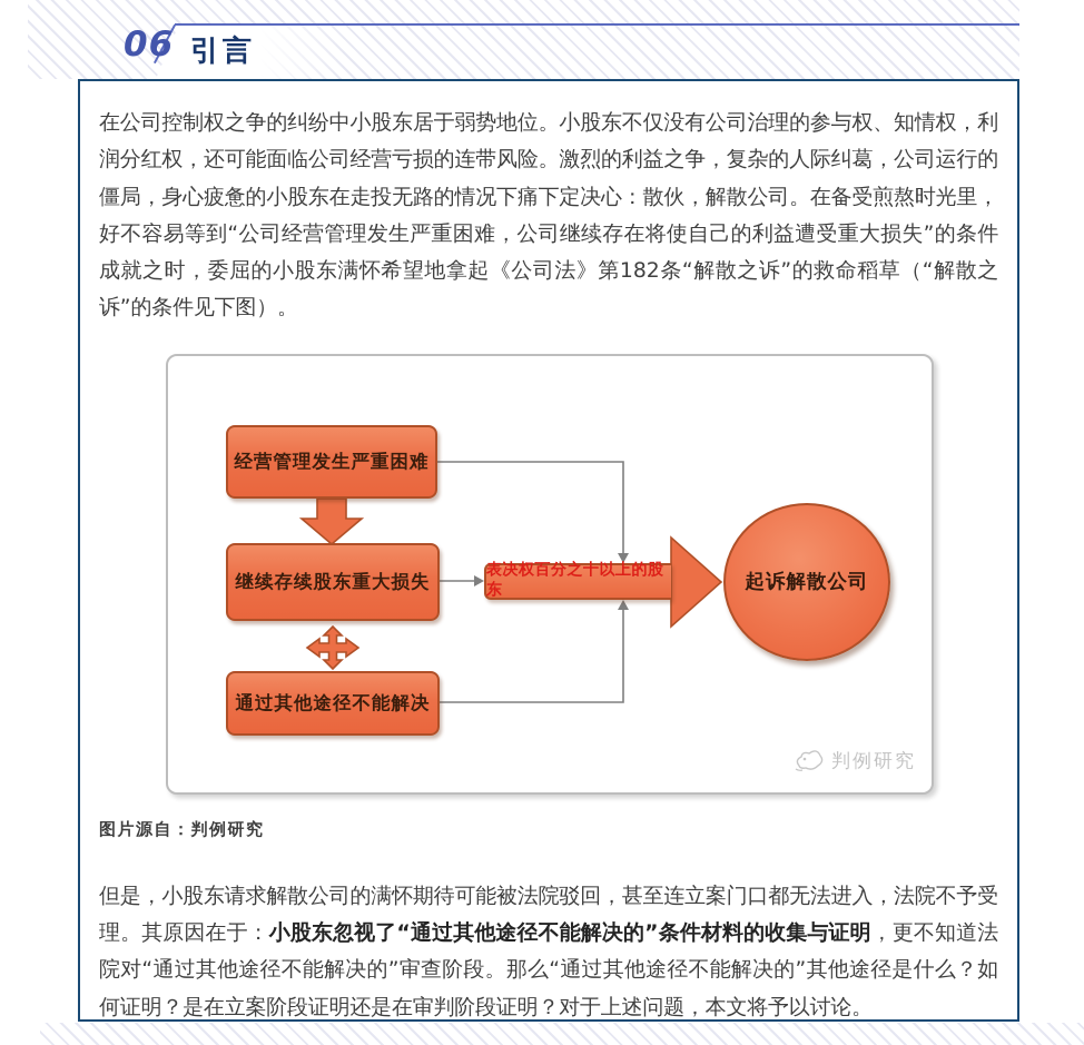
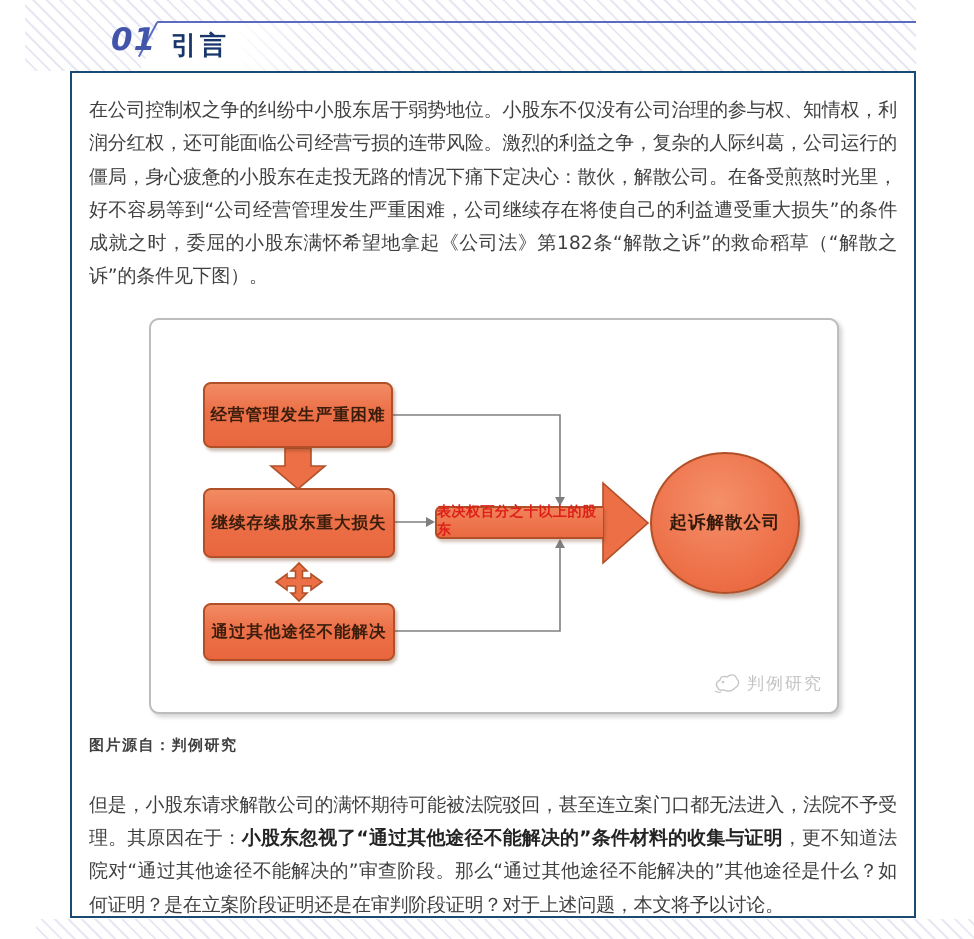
- 06
+ 01
  引言
  在公司控制权之争的纠纷中小股东居于弱势地位。小股东不仅没有公司治理的参与权、知情权，利润分红权，还可能面临公司经营亏损的连带风险。激烈的利益之争，复杂的人际纠葛，公司运行的僵局，身心疲惫的小股东在走投无路的情况下痛下定决心：散伙，解散公司。在备受煎熬时光里，好不容易等到“公司经营管理发生严重困难，公司继续存在将使自己的利益遭受重大损失”的条件成就之时，委屈的小股东满怀希望地拿起《公司法》第182条“解散之诉”的救命稻草（“解散之诉”的条件见下图）。
  经营管理发生严重困难
  继续存续股东重大损失
  通过其他途径不能解决
  表决权百分之十以上的股东
  起诉解散公司
  判例研究
  图片源自：判例研究
  但是，小股东请求解散公司的满怀期待可能被法院驳回，甚至连立案门口都无法进入，法院不予受理。其原因在于：小股东忽视了“通过其他途径不能解决的”条件材料的收集与证明，更不知道法院对“通过其他途径不能解决的”审查阶段。那么“通过其他途径不能解决的”其他途径是什么？如何证明？是在立案阶段证明还是在审判阶段证明？对于上述问题，本文将予以讨论。
